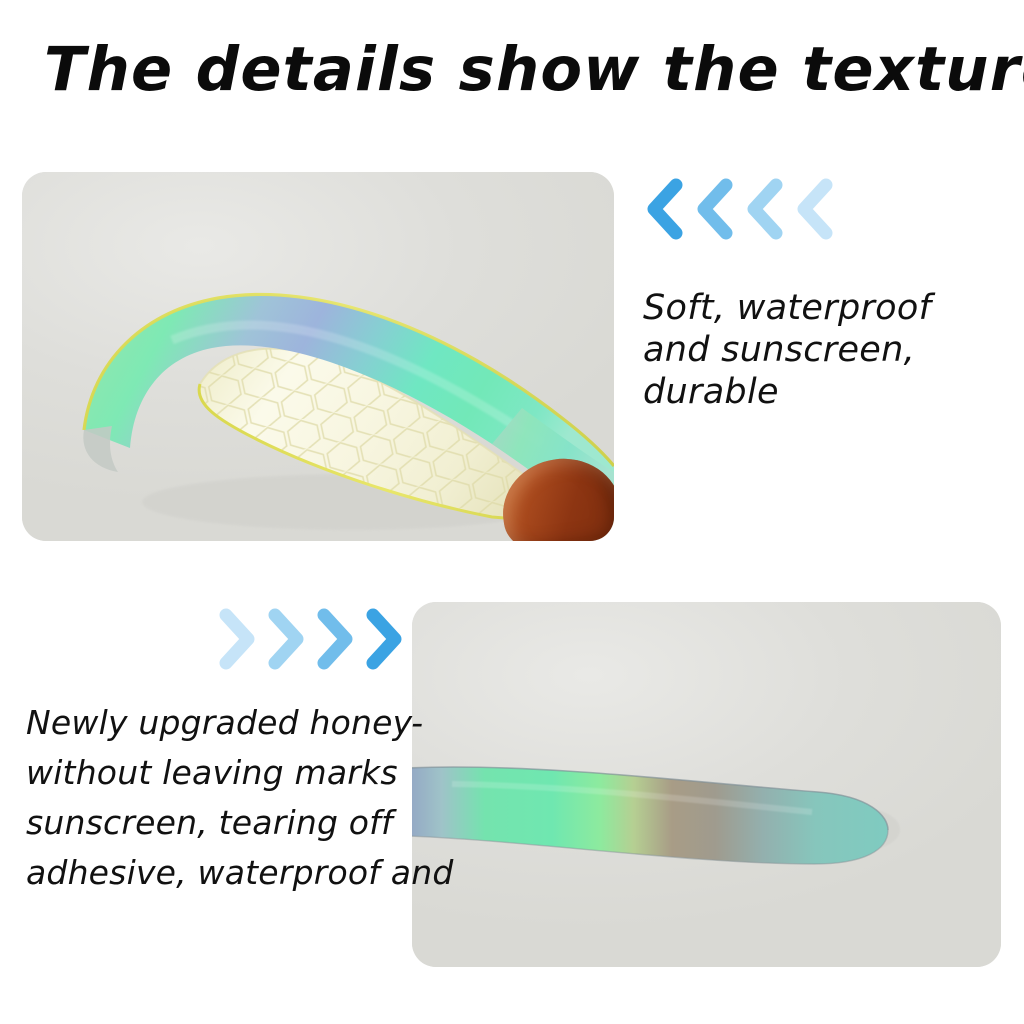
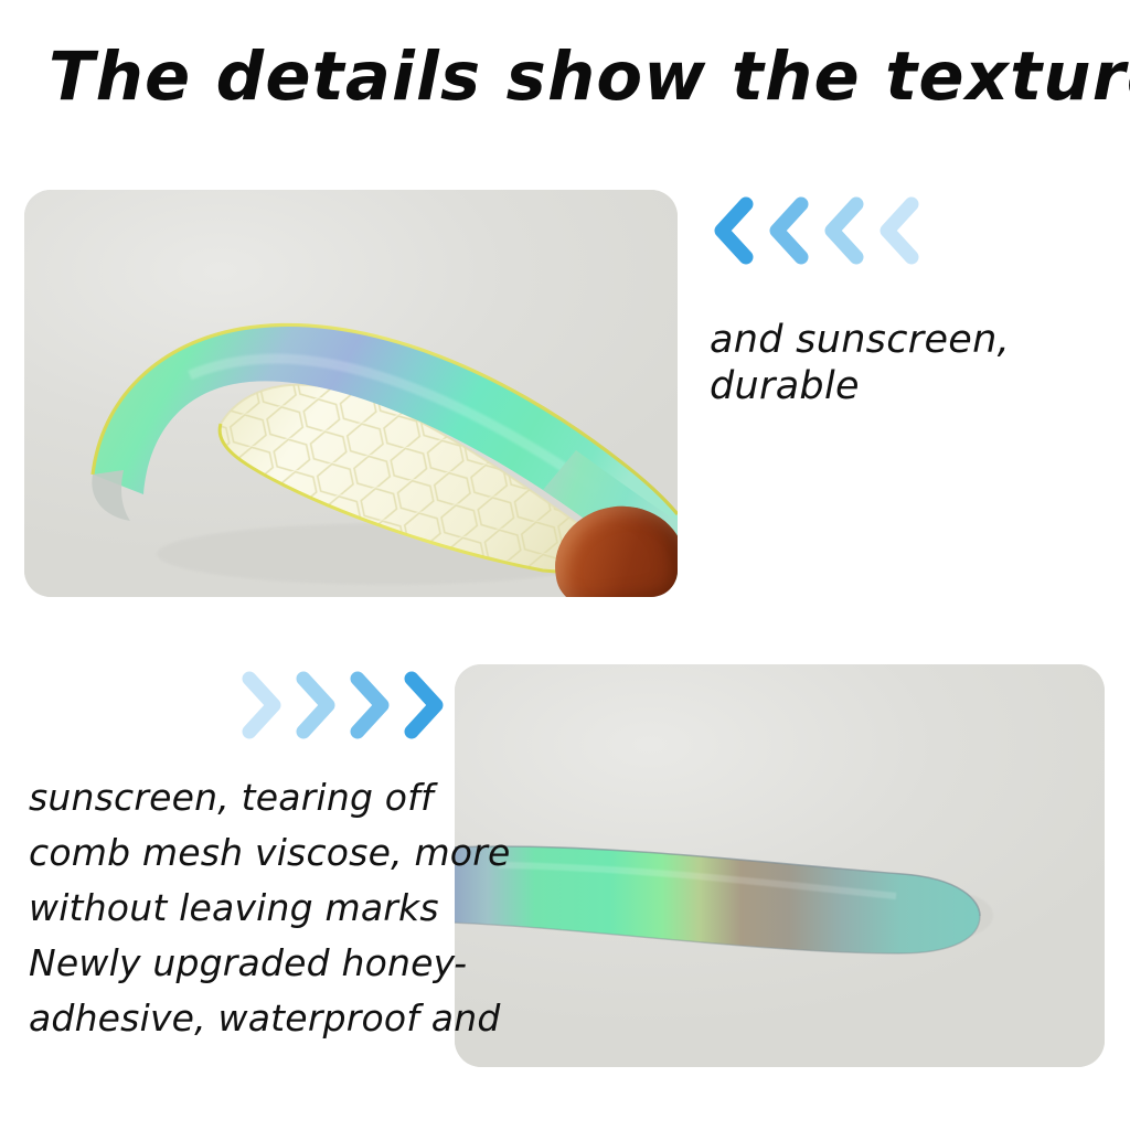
  The details show the textur
- Soft, waterproof
  and sunscreen,
  durable
- Newly upgraded honey-
+ sunscreen, tearing off
+ comb mesh viscose, more
  without leaving marks
- sunscreen, tearing off
+ Newly upgraded honey-
  adhesive, waterproof and
